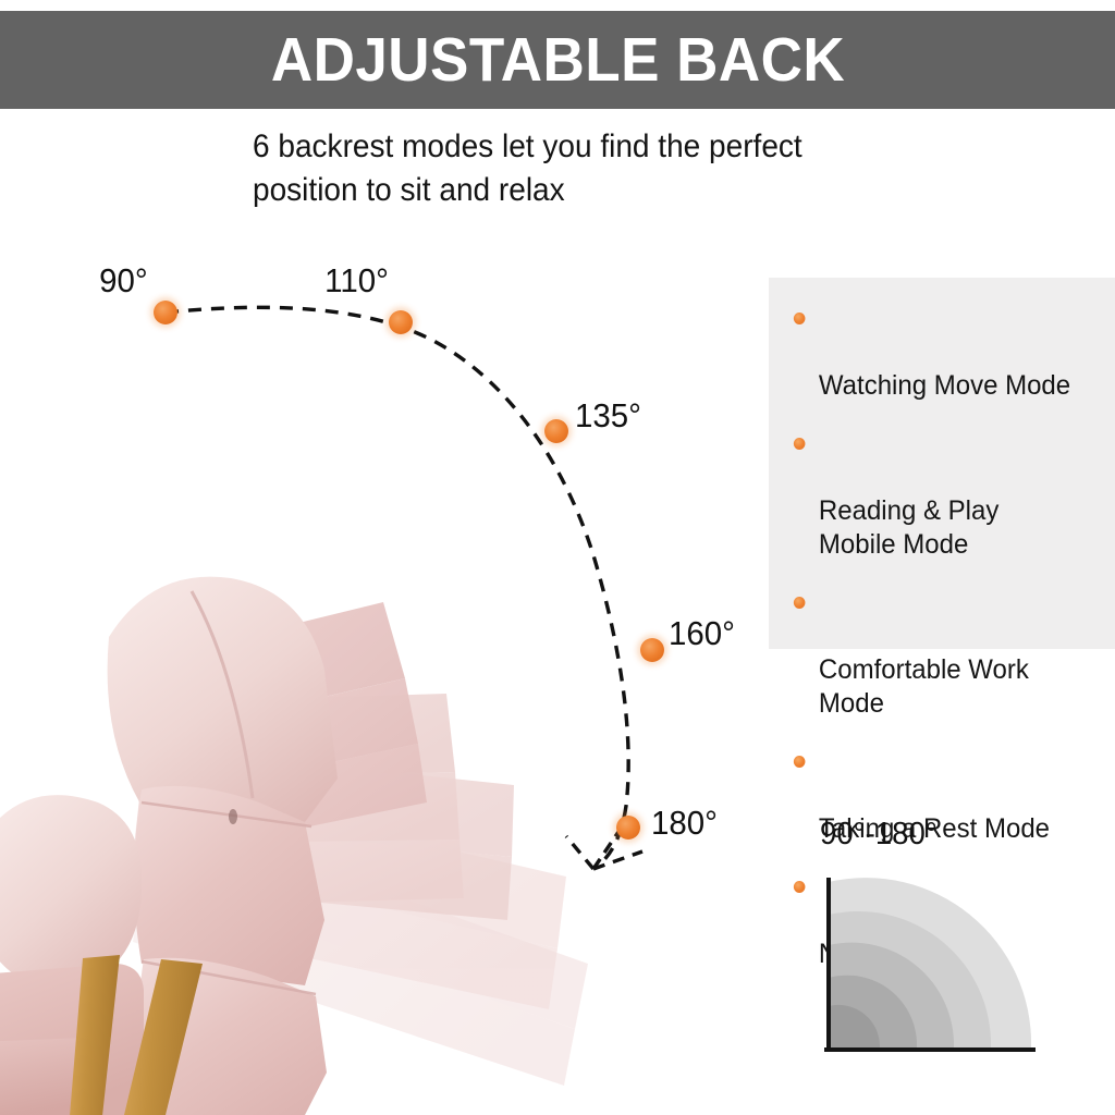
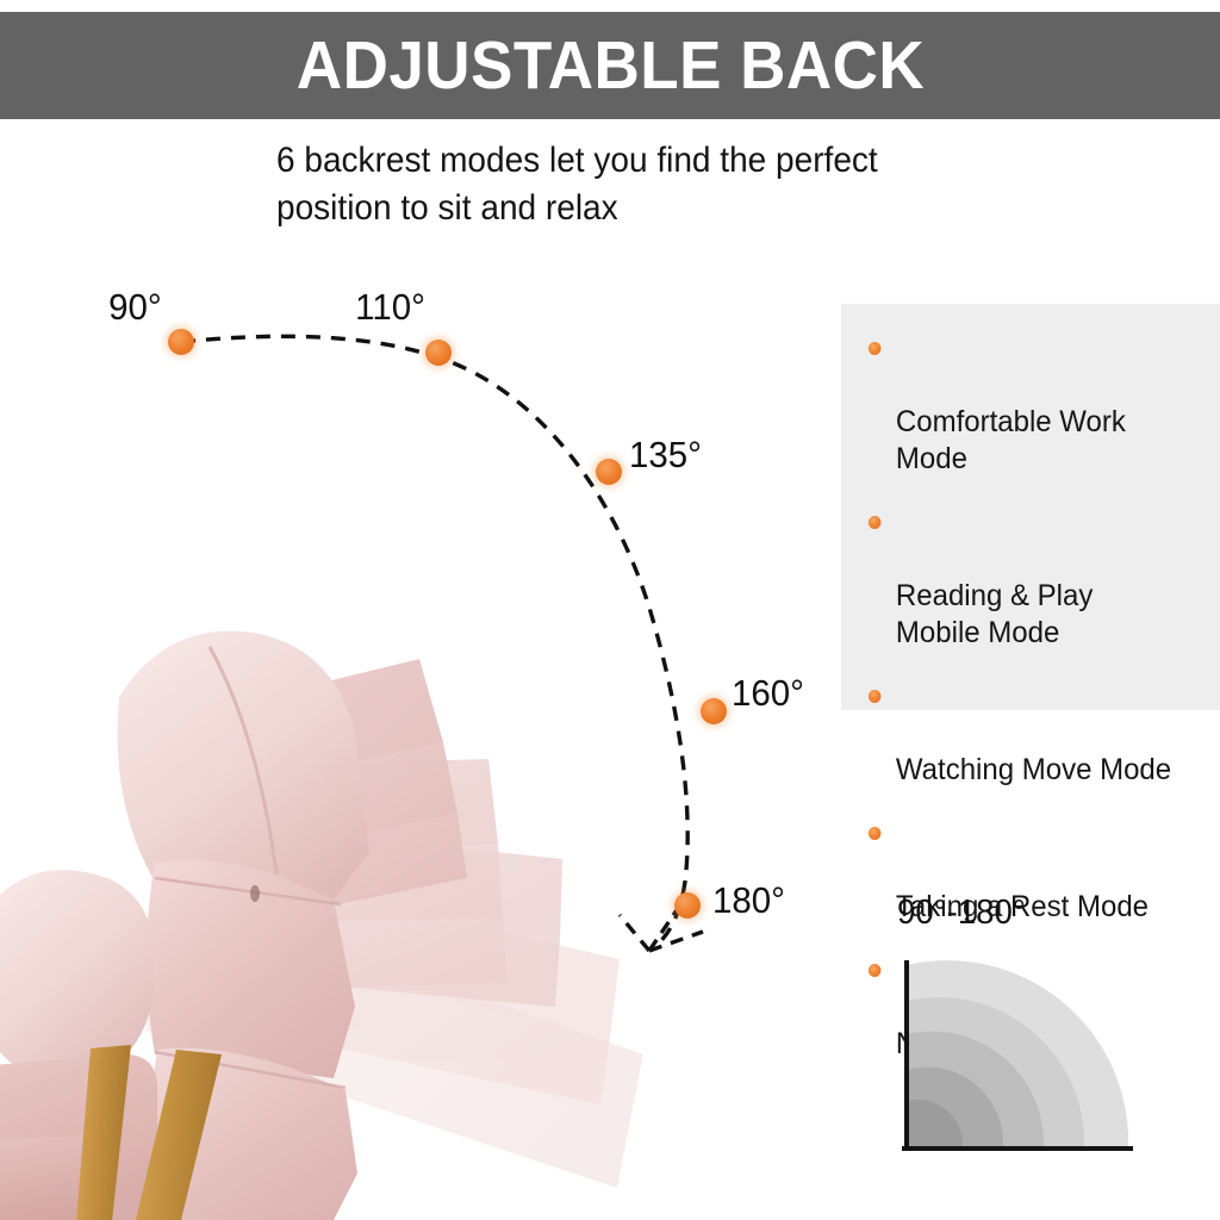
  90°
  110°
  135°
  160°
  180°
  ADJUSTABLE BACK
  6 backrest modes let you find the perfect
  position to sit and relax
- Watching Move Mode
+ Comfortable Work Mode
  Reading & Play
  Mobile Mode
- Comfortable Work Mode
+ Watching Move Mode
  Taking a Rest Mode
  90°-180°
